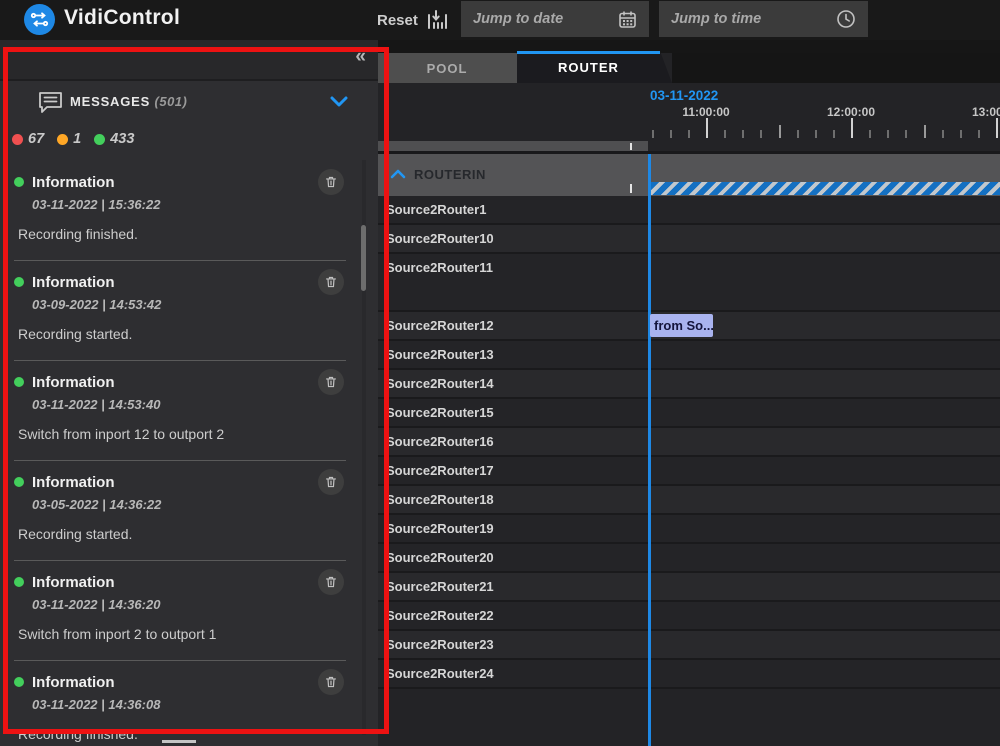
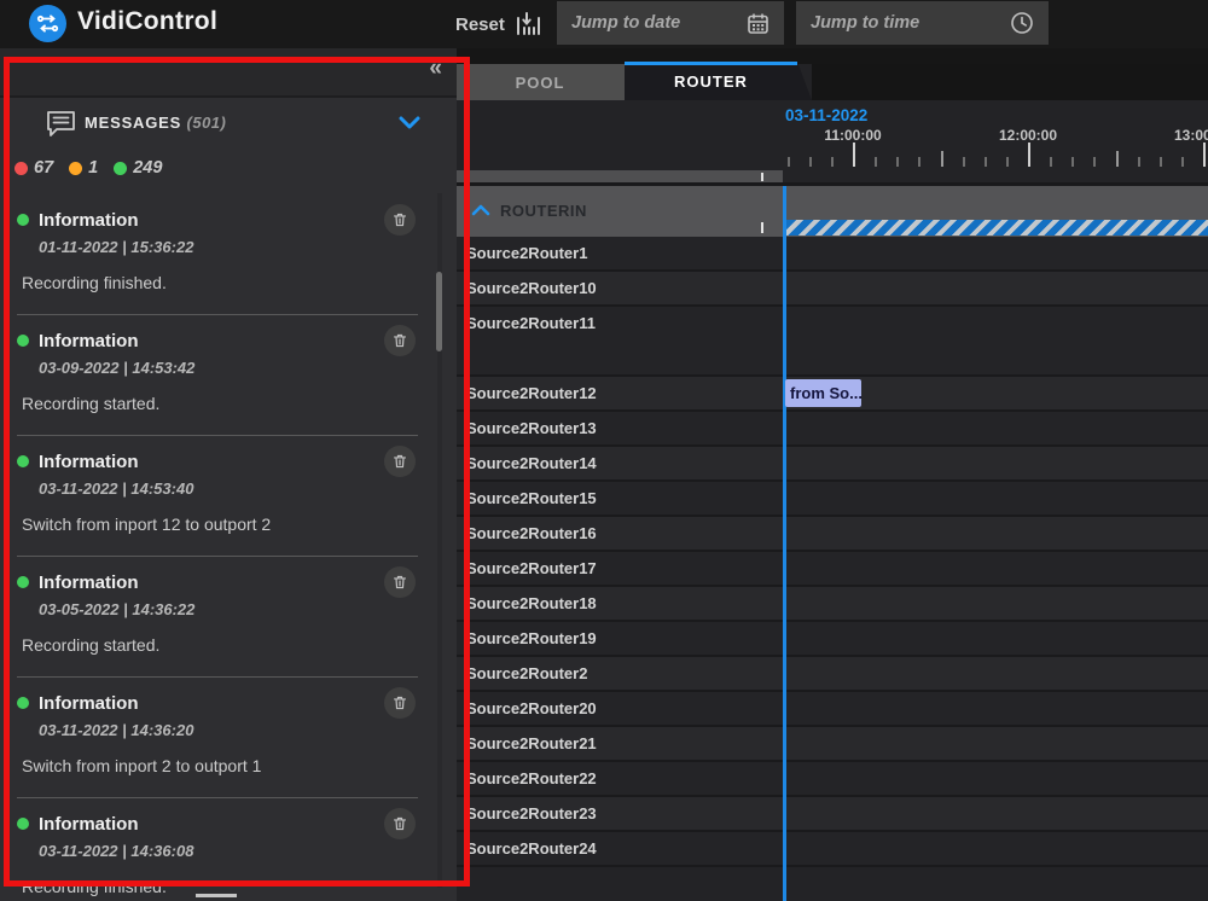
  VidiControl
  Reset
  Jump to date
  Jump to time
  «
  MESSAGES (501)
  67
  1
- 433
+ 249
  Information
- 03-11-2022 | 15:36:22
+ 01-11-2022 | 15:36:22
  Recording finished.
  Information
  03-09-2022 | 14:53:42
  Recording started.
  Information
  03-11-2022 | 14:53:40
  Switch from inport 12 to outport 2
  Information
  03-05-2022 | 14:36:22
  Recording started.
  Information
  03-11-2022 | 14:36:20
  Switch from inport 2 to outport 1
  Information
  03-11-2022 | 14:36:08
  Recording finished.
  POOL
  ROUTER
  03-11-2022
  11:00:00
  12:00:00
  ROUTERIN
  Source2Router1
  Source2Router10
  Source2Router11
  Source2Router12
  from So...
  Source2Router13
  Source2Router14
  Source2Router15
  Source2Router16
  Source2Router17
  Source2Router18
  Source2Router19
+ Source2Router2
  Source2Router20
  Source2Router21
  Source2Router22
  Source2Router23
  Source2Router24
